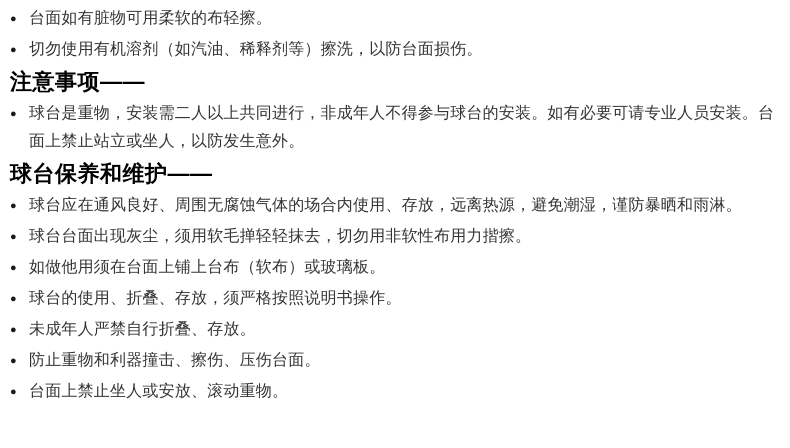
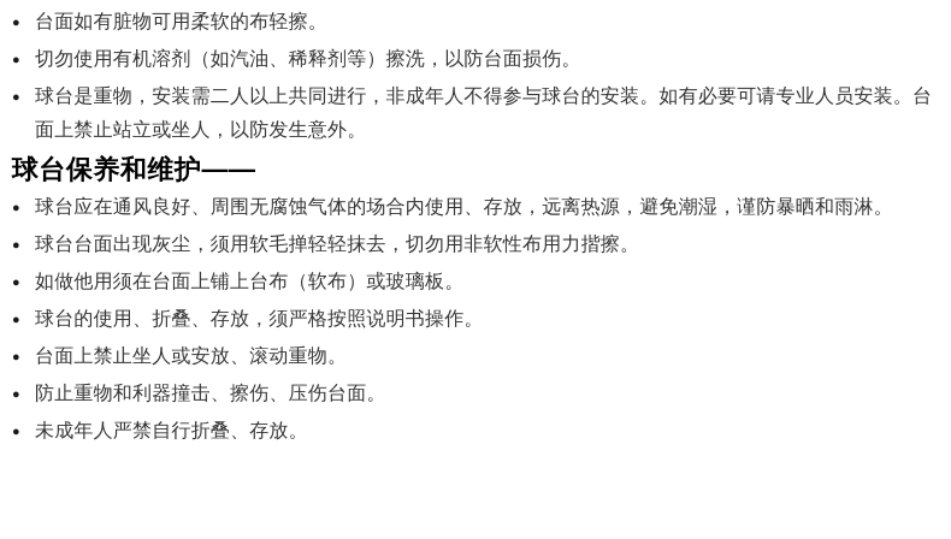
  ●
  台面如有脏物可用柔软的布轻擦。
  ●
  切勿使用有机溶剂（如汽油、稀释剂等）擦洗，以防台面损伤。
- 注意事项——
  ●
  球台是重物，安装需二人以上共同进行，非成年人不得参与球台的安装。如有必要可请专业人员安装。台面上禁止站立或坐人，以防发生意外。
  球台保养和维护——
  ●
  球台应在通风良好、周围无腐蚀气体的场合内使用、存放，远离热源，避免潮湿，谨防暴晒和雨淋。
  ●
  球台台面出现灰尘，须用软毛掸轻轻抹去，切勿用非软性布用力揩擦。
  ●
  如做他用须在台面上铺上台布（软布）或玻璃板。
  ●
  球台的使用、折叠、存放，须严格按照说明书操作。
  ●
- 未成年人严禁自行折叠、存放。
+ 台面上禁止坐人或安放、滚动重物。
  ●
  防止重物和利器撞击、擦伤、压伤台面。
  ●
- 台面上禁止坐人或安放、滚动重物。
+ 未成年人严禁自行折叠、存放。
